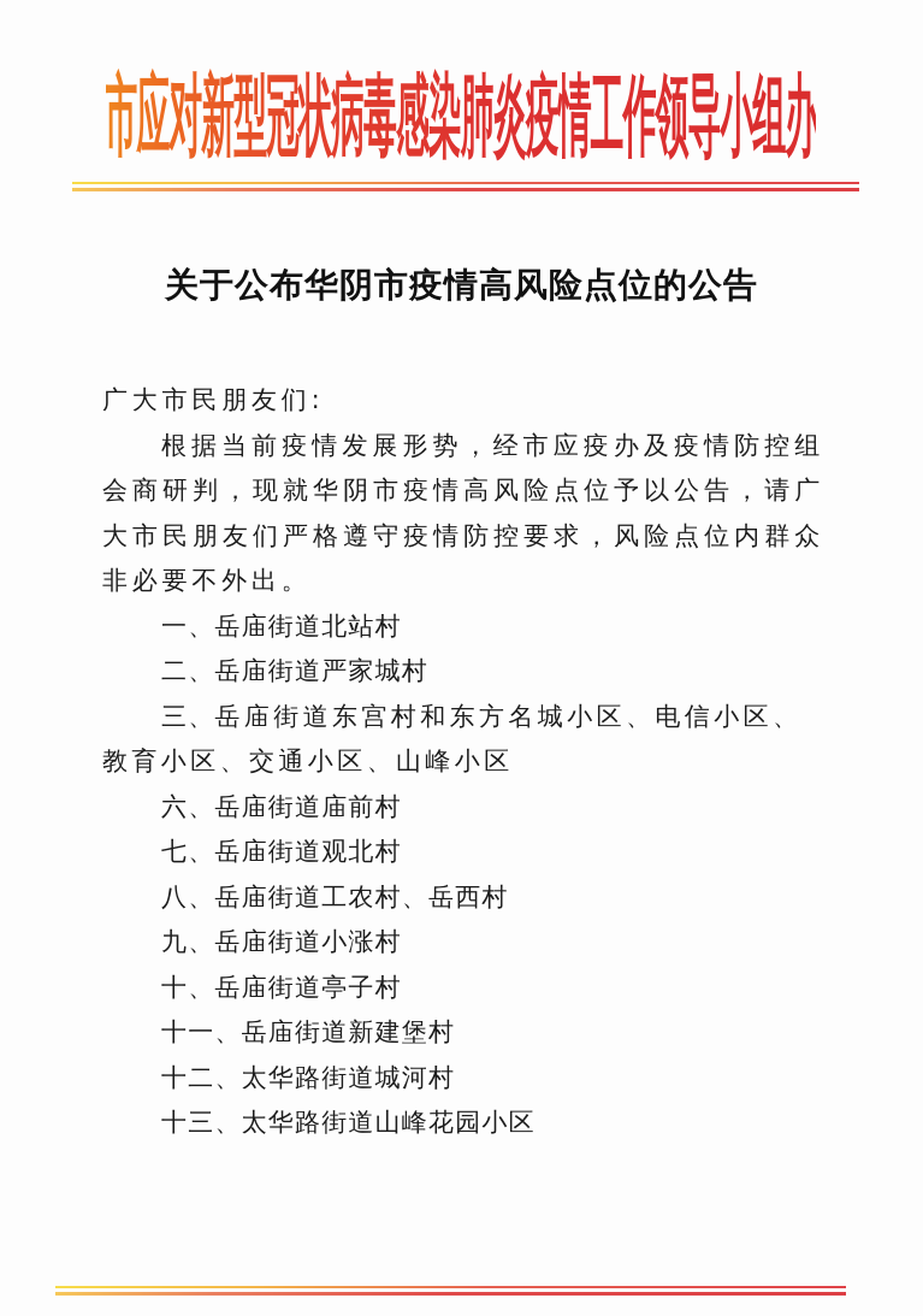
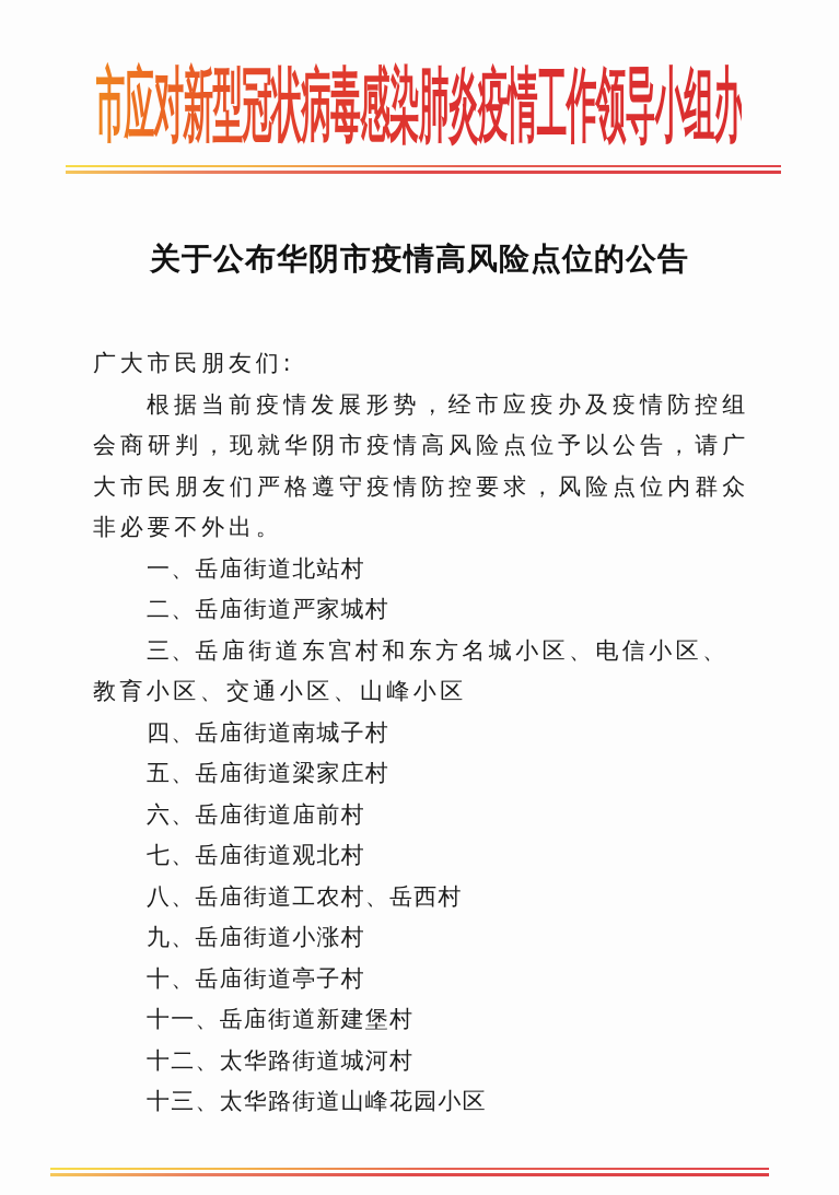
  市应对新型冠状病毒感染肺炎疫情工作领导小组办
  关于公布华阴市疫情高风险点位的公告
  广大市民朋友们:
  根据当前疫情发展形势，经市应疫办及疫情防控组会商研判，现就华阴市疫情高风险点位予以公告，请广大市民朋友们严格遵守疫情防控要求，风险点位内群众非必要不外出。
  一、岳庙街道北站村
  二、岳庙街道严家城村
  三、岳庙街道东宫村和东方名城小区、电信小区、教育小区、交通小区、山峰小区
+ 四、岳庙街道南城子村
+ 五、岳庙街道梁家庄村
  六、岳庙街道庙前村
  七、岳庙街道观北村
  八、岳庙街道工农村、岳西村
  九、岳庙街道小涨村
  十、岳庙街道亭子村
  十一、岳庙街道新建堡村
  十二、太华路街道城河村
  十三、太华路街道山峰花园小区
